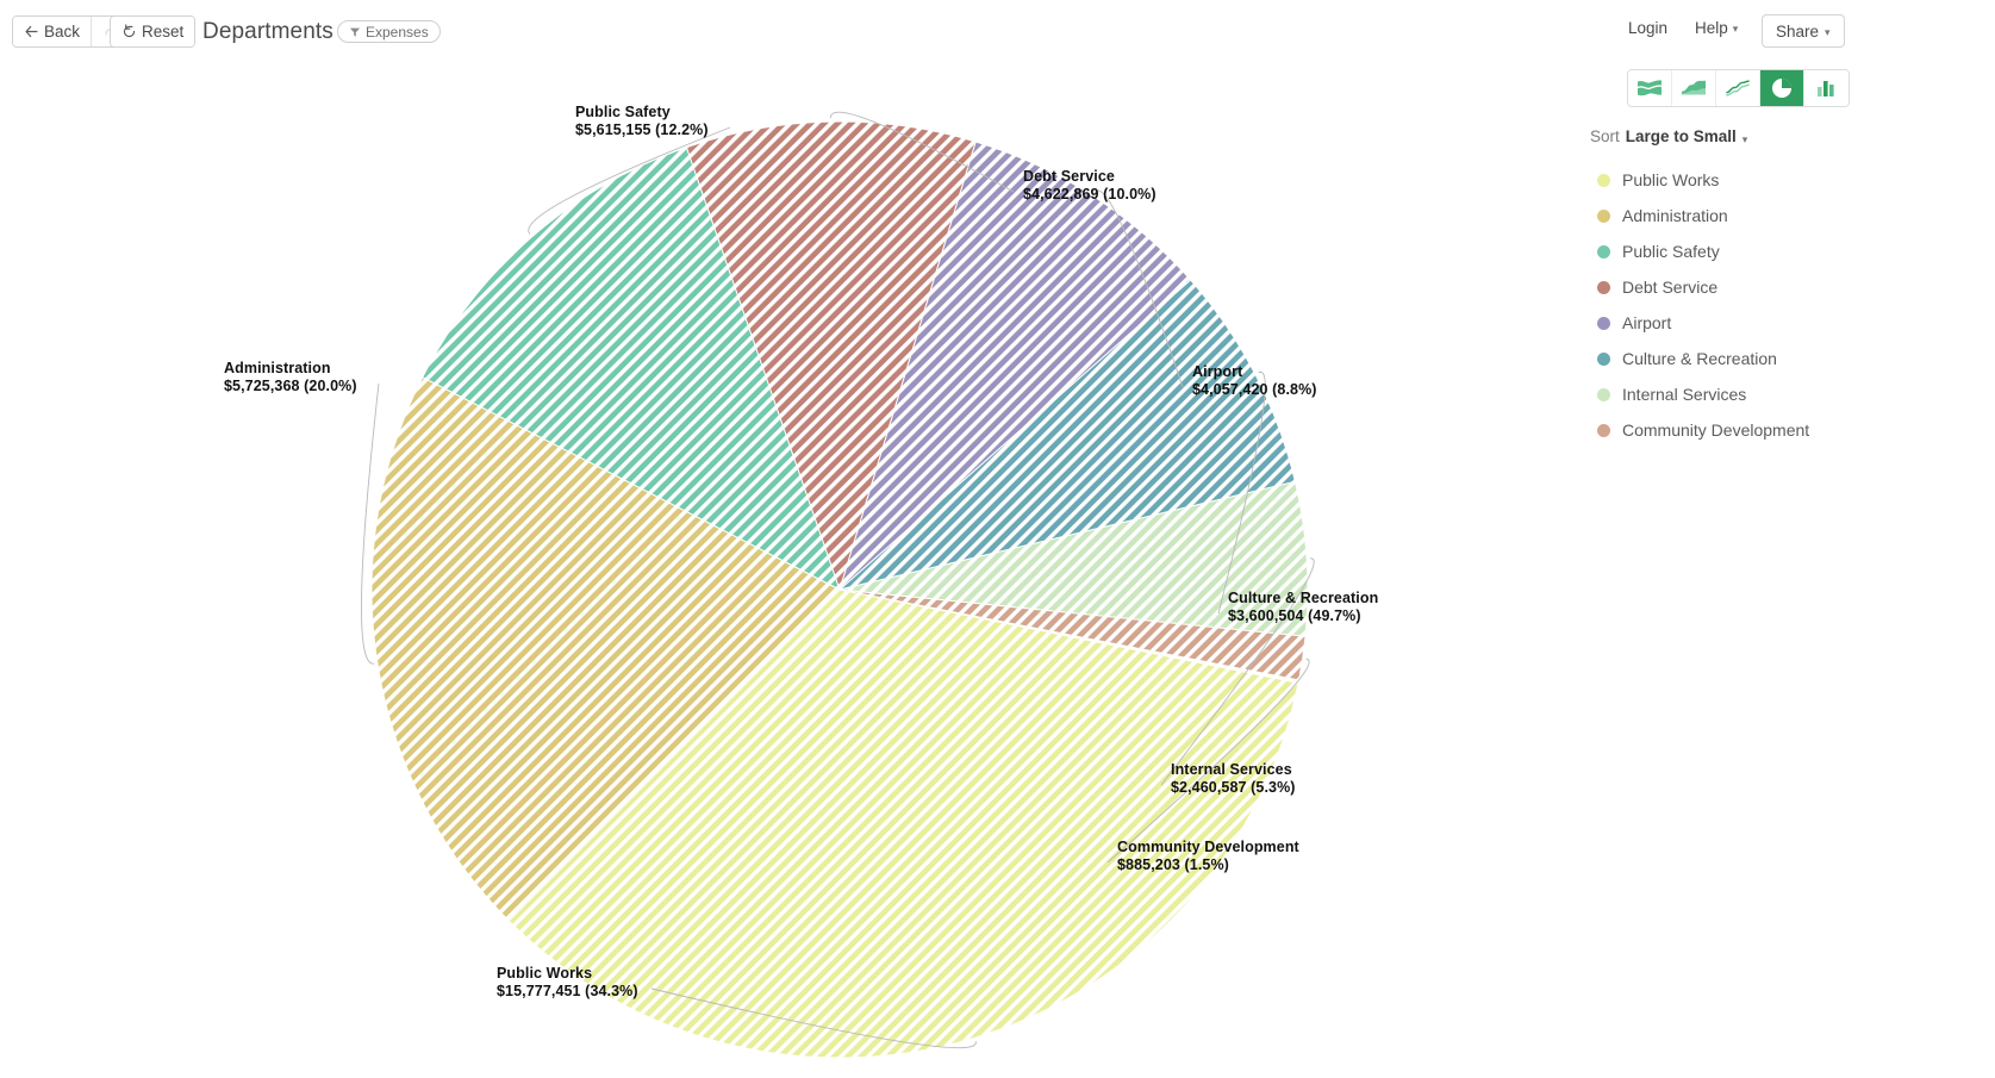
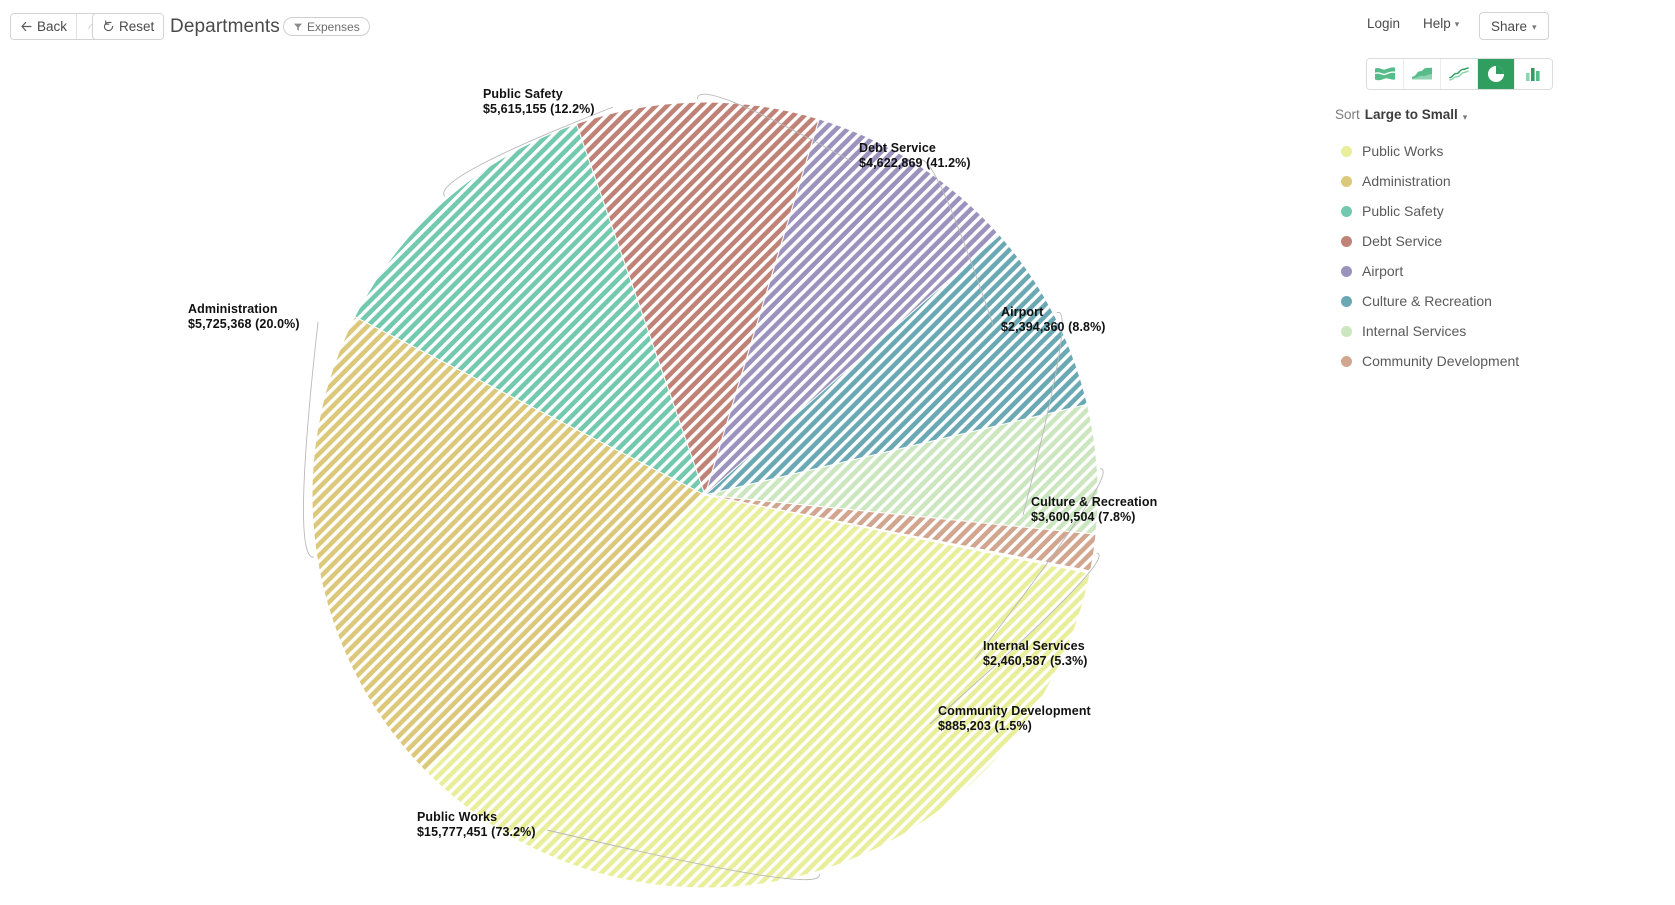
  Back
  Reset
  Departments
  Expenses
  Login
  Help
  ▾
  Share
  ▾
  Sort
  Large to Small
  ▾
  Public Works
  Administration
  Public Safety
  Debt Service
  Airport
  Culture & Recreation
  Internal Services
  Community Development
  Public Works
- $15,777,451 (34.3%)
+ $15,777,451 (73.2%)
  Administration
  $5,725,368 (20.0%)
  Public Safety
  $5,615,155 (12.2%)
  Debt Service
- $4,622,869 (10.0%)
+ $4,622,869 (41.2%)
  Airport
- $4,057,420 (8.8%)
+ $2,394,360 (8.8%)
  Culture & Recreation
- $3,600,504 (49.7%)
+ $3,600,504 (7.8%)
  Internal Services
  $2,460,587 (5.3%)
  Community Development
  $885,203 (1.5%)
